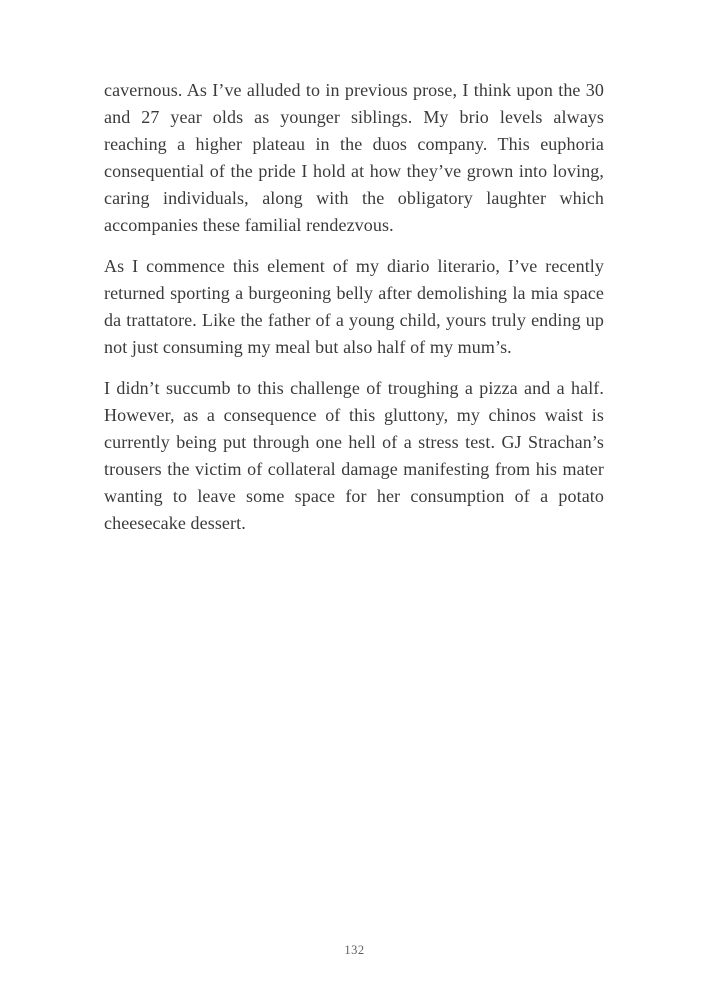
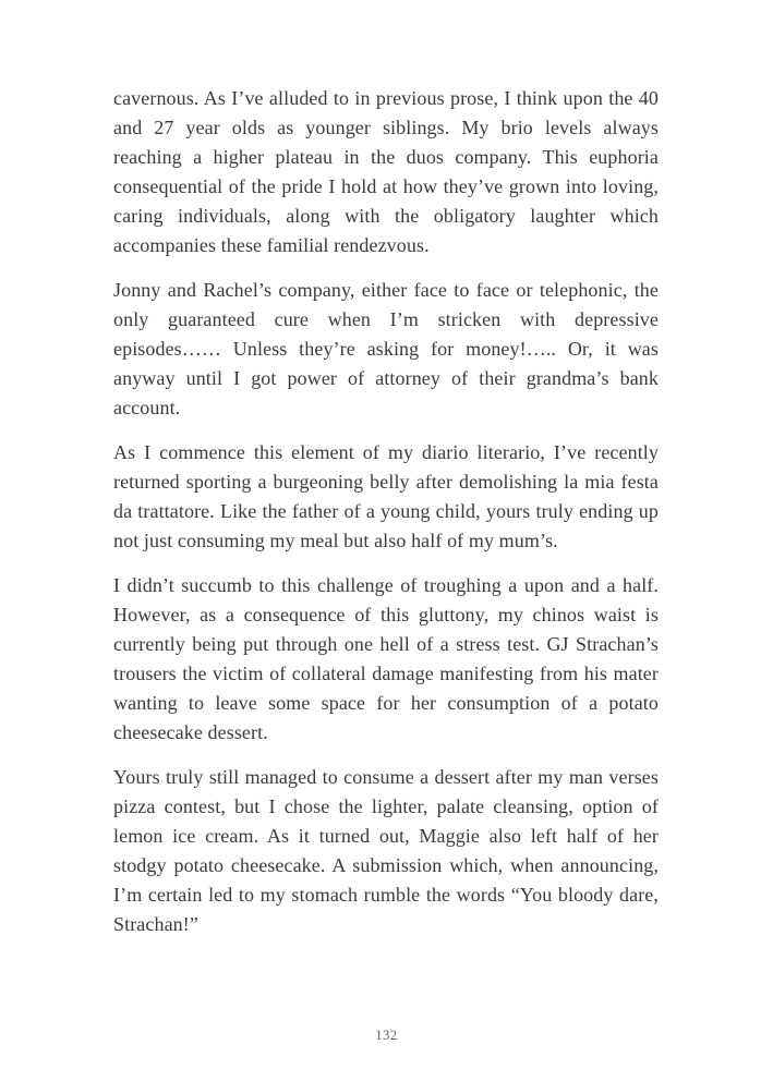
- cavernous. As I’ve alluded to in previous prose, I think upon the 30 and 27 year olds as younger siblings. My brio levels always reaching a higher plateau in the duos company. This euphoria consequential of the pride I hold at how they’ve grown into loving, caring individuals, along with the obligatory laughter which accompanies these familial rendezvous.
+ cavernous. As I’ve alluded to in previous prose, I think upon the 40 and 27 year olds as younger siblings. My brio levels always reaching a higher plateau in the duos company. This euphoria consequential of the pride I hold at how they’ve grown into loving, caring individuals, along with the obligatory laughter which accompanies these familial rendezvous.
+ Jonny and Rachel’s company, either face to face or telephonic, the only guaranteed cure when I’m stricken with depressive episodes…… Unless they’re asking for money!….. Or, it was anyway until I got power of attorney of their grandma’s bank account.
- As I commence this element of my diario literario, I’ve recently returned sporting a burgeoning belly after demolishing la mia space da trattatore. Like the father of a young child, yours truly ending up not just consuming my meal but also half of my mum’s.
+ As I commence this element of my diario literario, I’ve recently returned sporting a burgeoning belly after demolishing la mia festa da trattatore. Like the father of a young child, yours truly ending up not just consuming my meal but also half of my mum’s.
- I didn’t succumb to this challenge of troughing a pizza and a half. However, as a consequence of this gluttony, my chinos waist is currently being put through one hell of a stress test. GJ Strachan’s trousers the victim of collateral damage manifesting from his mater wanting to leave some space for her consumption of a potato cheesecake dessert.
+ I didn’t succumb to this challenge of troughing a upon and a half. However, as a consequence of this gluttony, my chinos waist is currently being put through one hell of a stress test. GJ Strachan’s trousers the victim of collateral damage manifesting from his mater wanting to leave some space for her consumption of a potato cheesecake dessert.
+ Yours truly still managed to consume a dessert after my man verses pizza contest, but I chose the lighter, palate cleansing, option of lemon ice cream. As it turned out, Maggie also left half of her stodgy potato cheesecake. A submission which, when announcing, I’m certain led to my stomach rumble the words “You bloody dare, Strachan!”
  132
